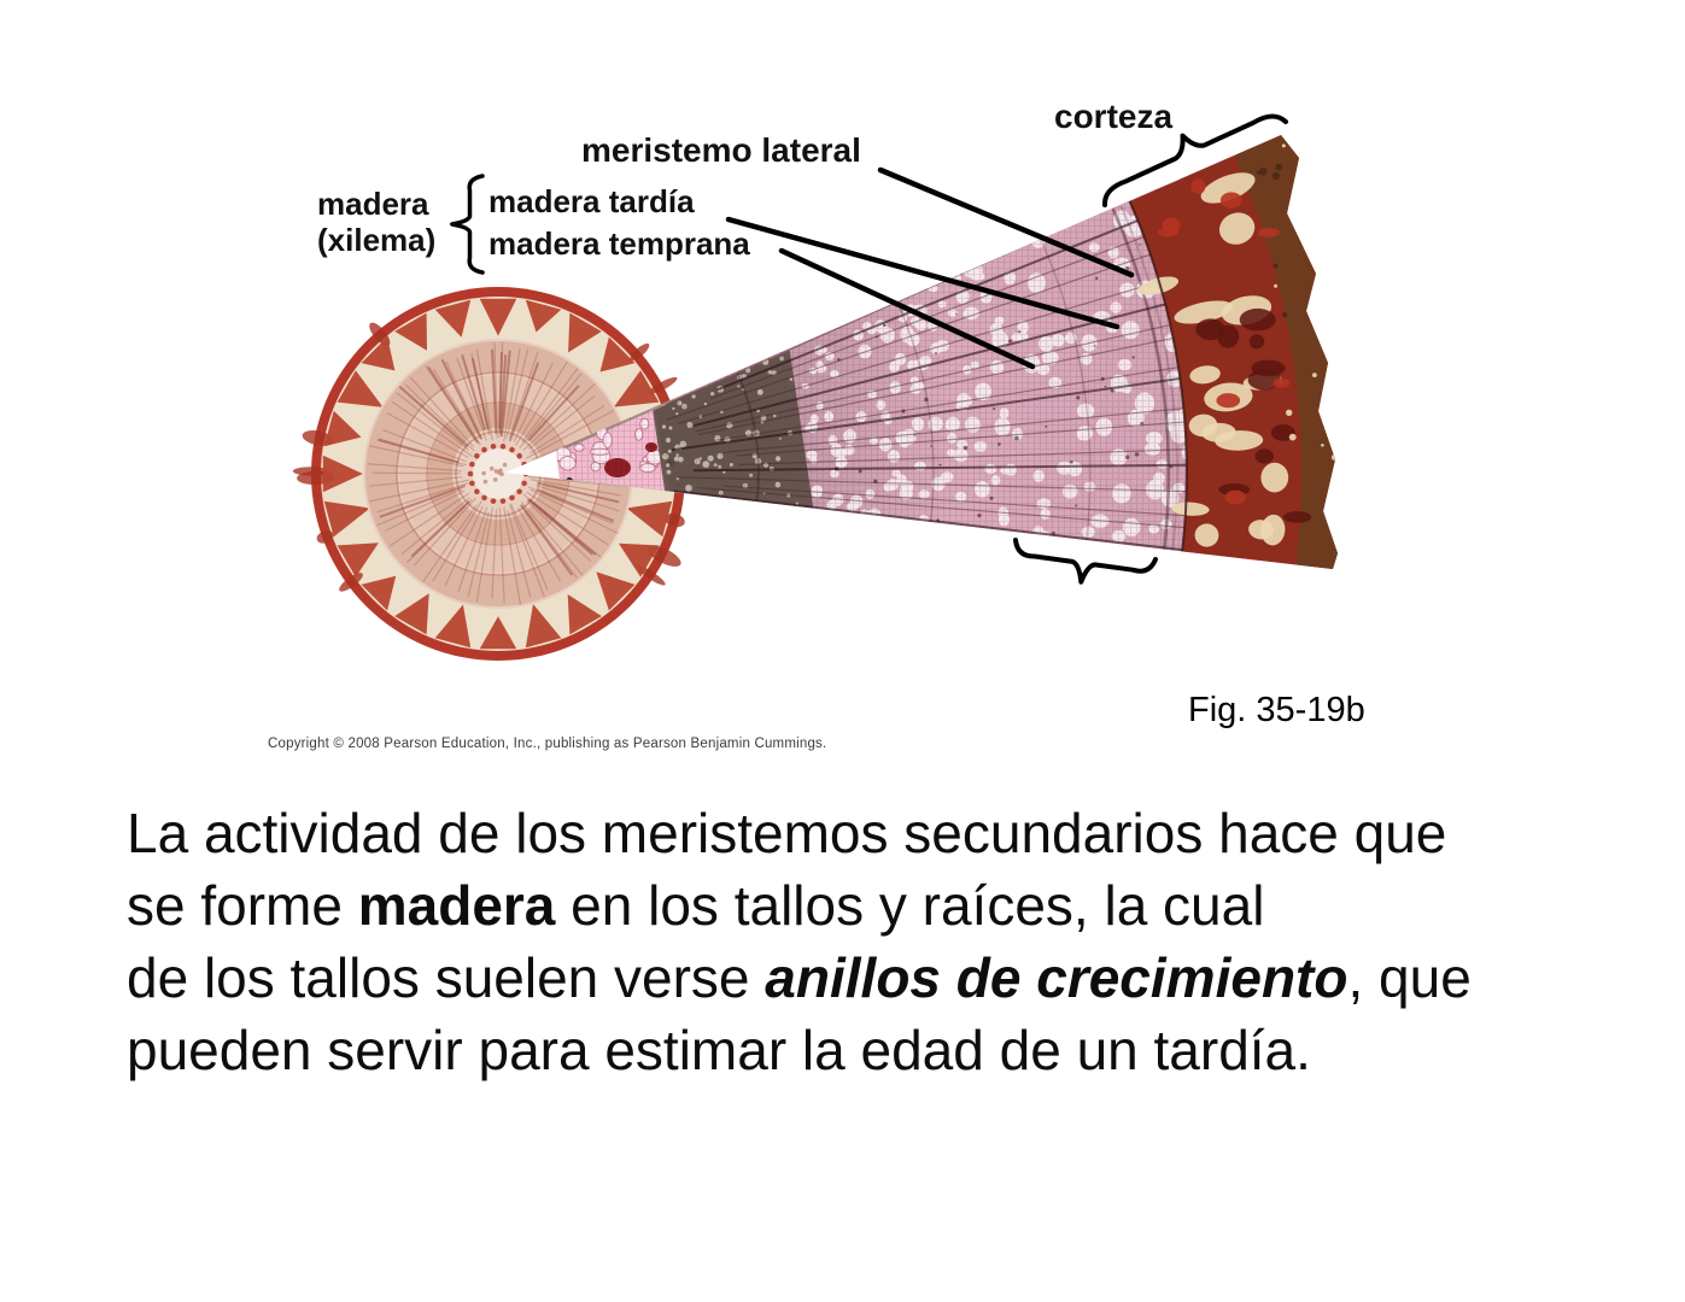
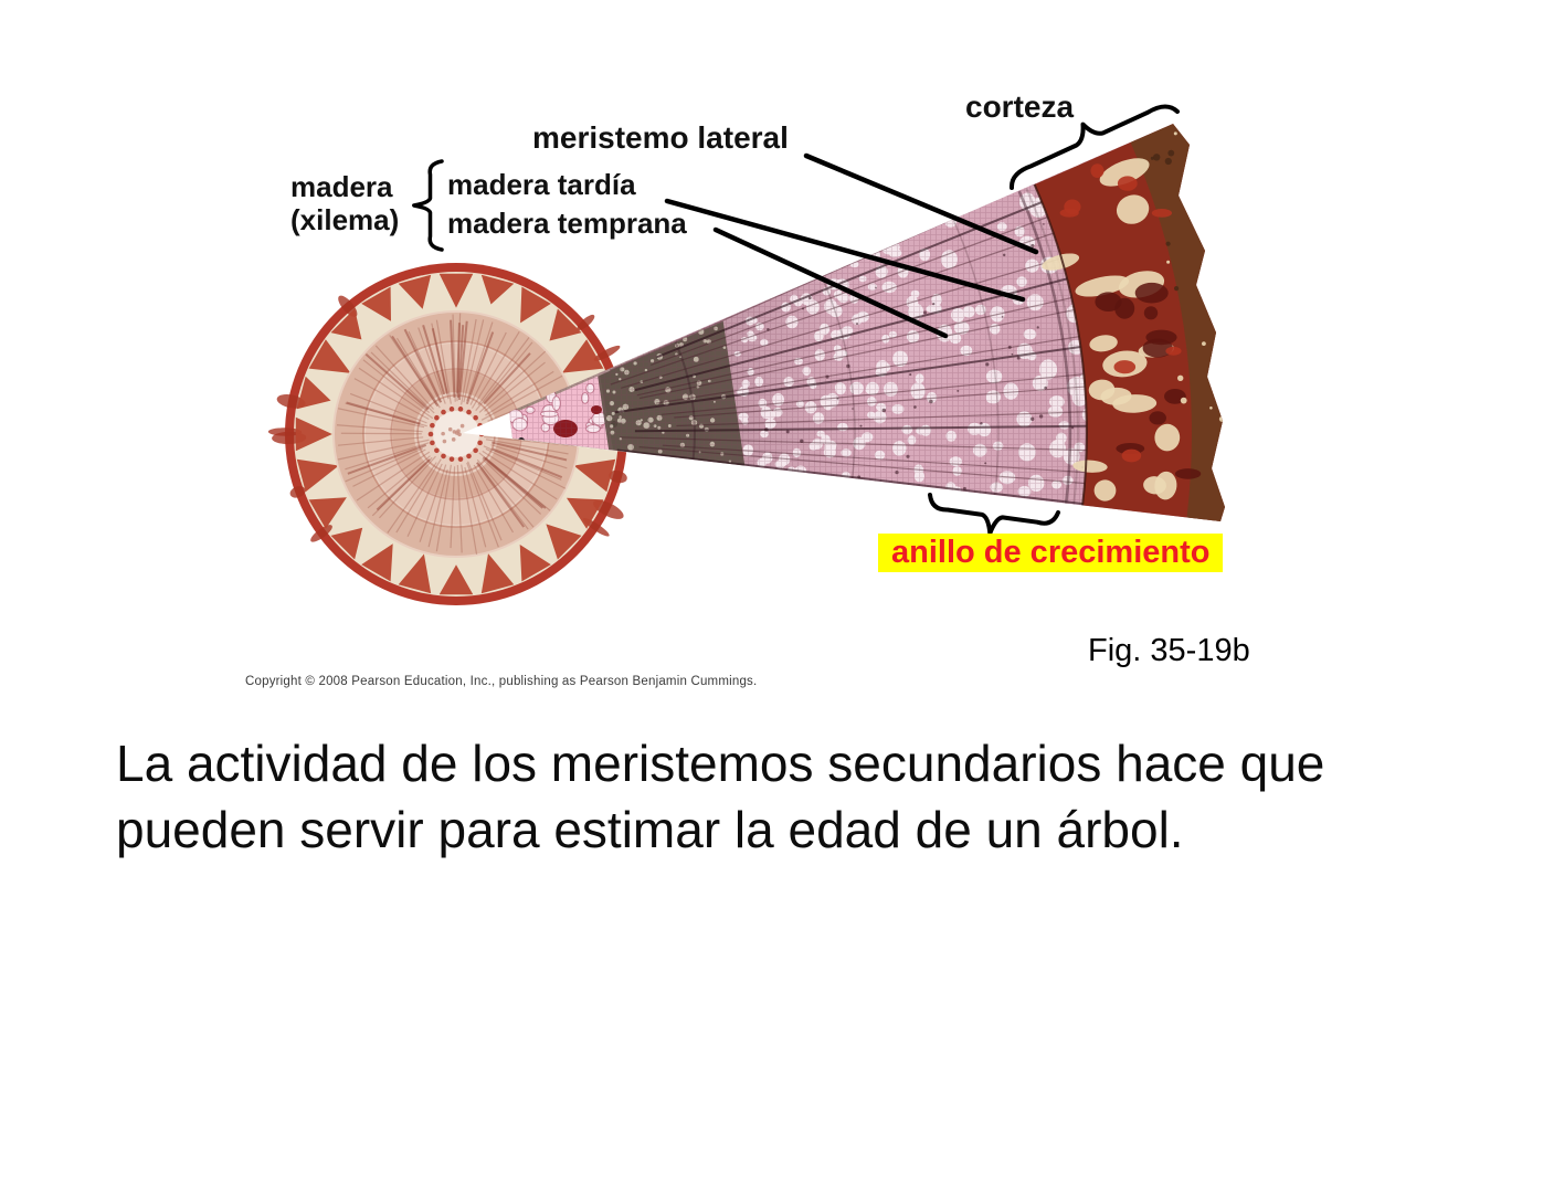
  corteza
  meristemo lateral
  madera
  (xilema)
  madera tardía
  madera temprana
+ anillo de crecimiento
  Fig. 35-19b
  Copyright © 2008 Pearson Education, Inc., publishing as Pearson Benjamin Cummings.
  La actividad de los meristemos secundarios hace que
- se forme madera en los tallos y raíces, la cual
- de los tallos suelen verse anillos de crecimiento, que
- pueden servir para estimar la edad de un tardía.
+ pueden servir para estimar la edad de un árbol.
